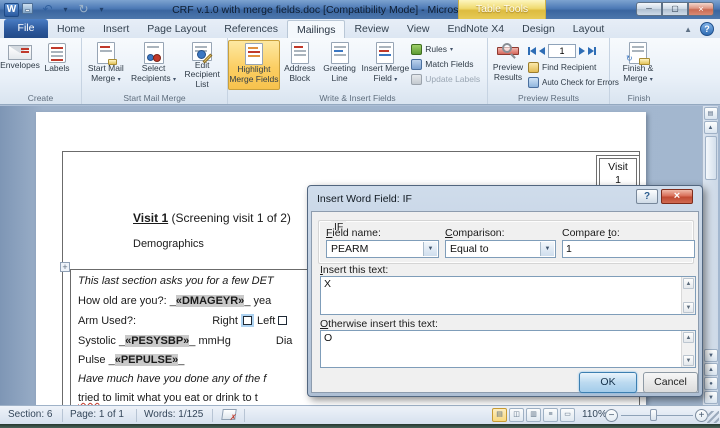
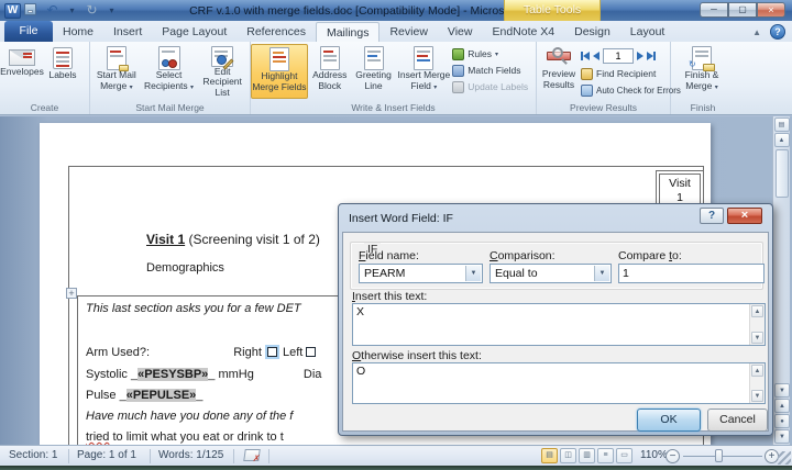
  W
  ↶
  ▾
  ↻
  ▾
  CRF v.1.0 with merge fields.doc [Compatibility Mode] - Micros
  Table Tools
  ─
  ▢
  ×
  File
  Home
  Insert
  Page Layout
  References
  Mailings
  Review
  View
  EndNote X4
  Design
  Layout
  ▲
  ?
  Envelopes
  Labels
  Create
  Start Mail
  Merge
  Select
  Recipients
  Edit
  Recipient List
  Start Mail Merge
  Highlight
  Merge Fields
  Address
  Block
  Greeting
  Line
  Insert Merge
  Field
  Rules
  Match Fields
  Update Labels
  Write & Insert Fields
  Preview
  Results
  1
  Find Recipient
  Auto Check for Errors
  Preview Results
  ↻
  Finish &
  Merge
  Finish
  Visit
  1
  Visit 1 (Screening visit 1 of 2)
  Demographics
  +
  This last section asks you for a few DET
- How old are you?: _«DMAGEYR»_ yea
  Arm Used?: Right Left
  Systolic _«PESYSBP»_ mmHg Dia
  Pulse _«PEPULSE»_
  Have much have you done any of the f
  tried to limit what you eat or drink to t
  Insert Word Field: IF
  ?
  ×
  IF
  Field name:
  PEARM
  Comparison:
  Equal to
  Compare to:
  1
  Insert this text:
  X
  Otherwise insert this text:
  O
  OK
  Cancel
- Section: 6
+ Section: 1
  Page: 1 of 1
  Words: 1/125
  110%
  −
  +
